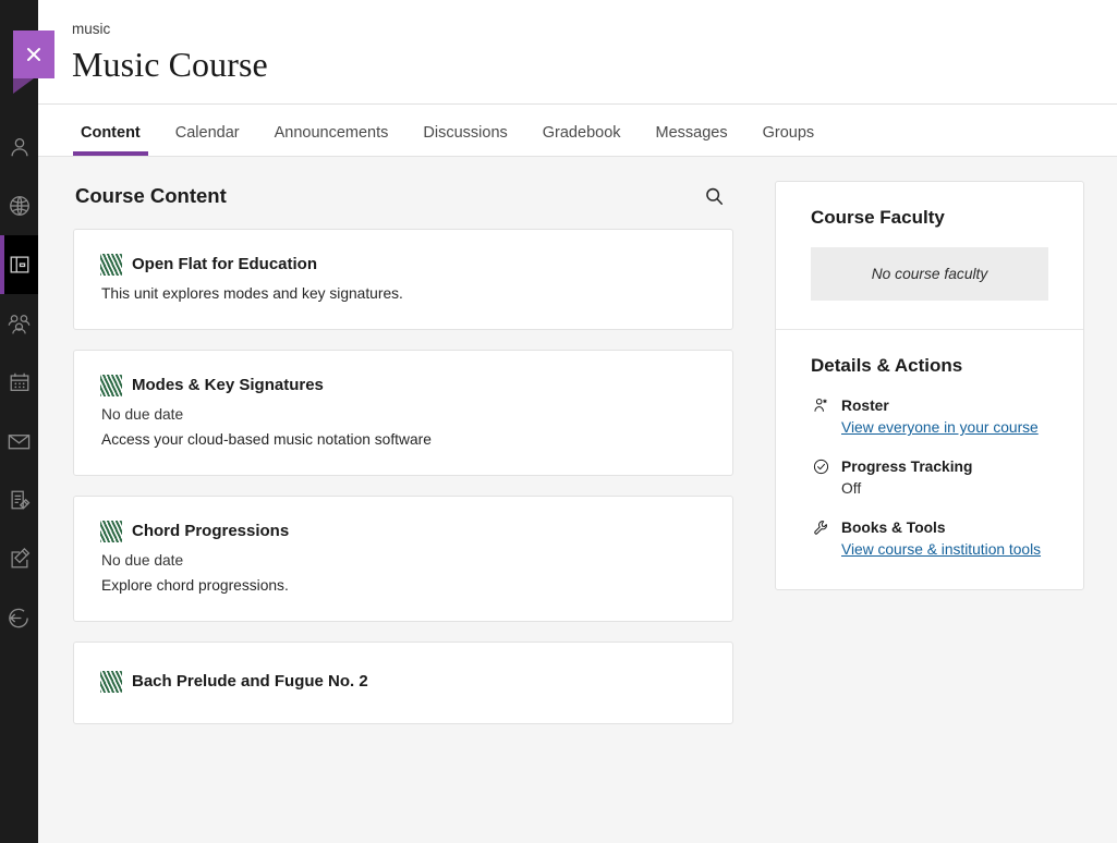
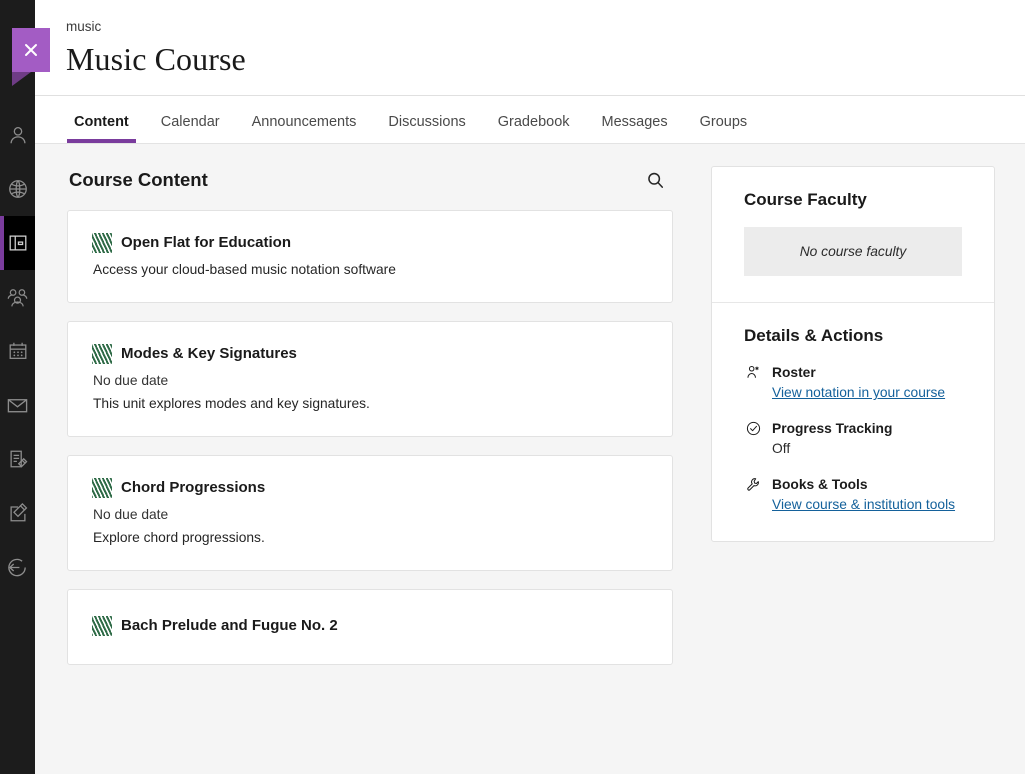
  music
  Music Course
  Content
  Calendar
  Announcements
  Discussions
  Gradebook
  Messages
  Groups
  Course Content
  Open Flat for Education
- This unit explores modes and key signatures.
+ Access your cloud-based music notation software
  Modes & Key Signatures
  No due date
- Access your cloud-based music notation software
+ This unit explores modes and key signatures.
  Chord Progressions
  No due date
  Explore chord progressions.
  Bach Prelude and Fugue No. 2
  Course Faculty
  No course faculty
  Details & Actions
  Roster
- View everyone in your course
+ View notation in your course
  Progress Tracking
  Off
  Books & Tools
  View course & institution tools
